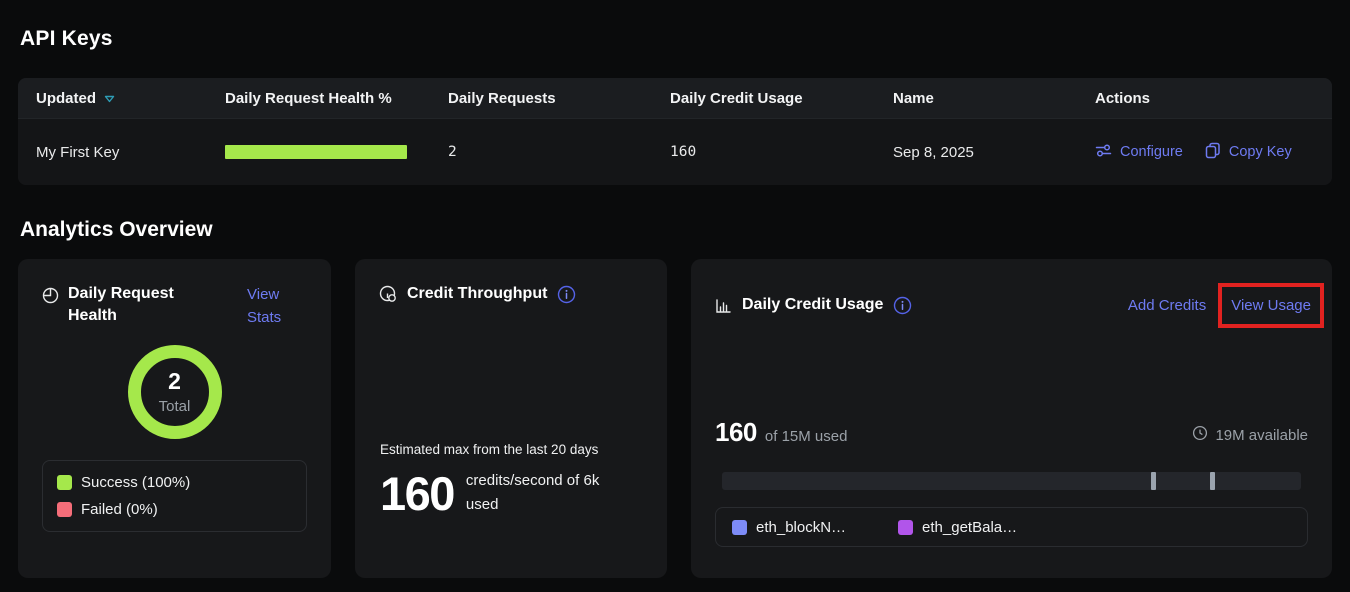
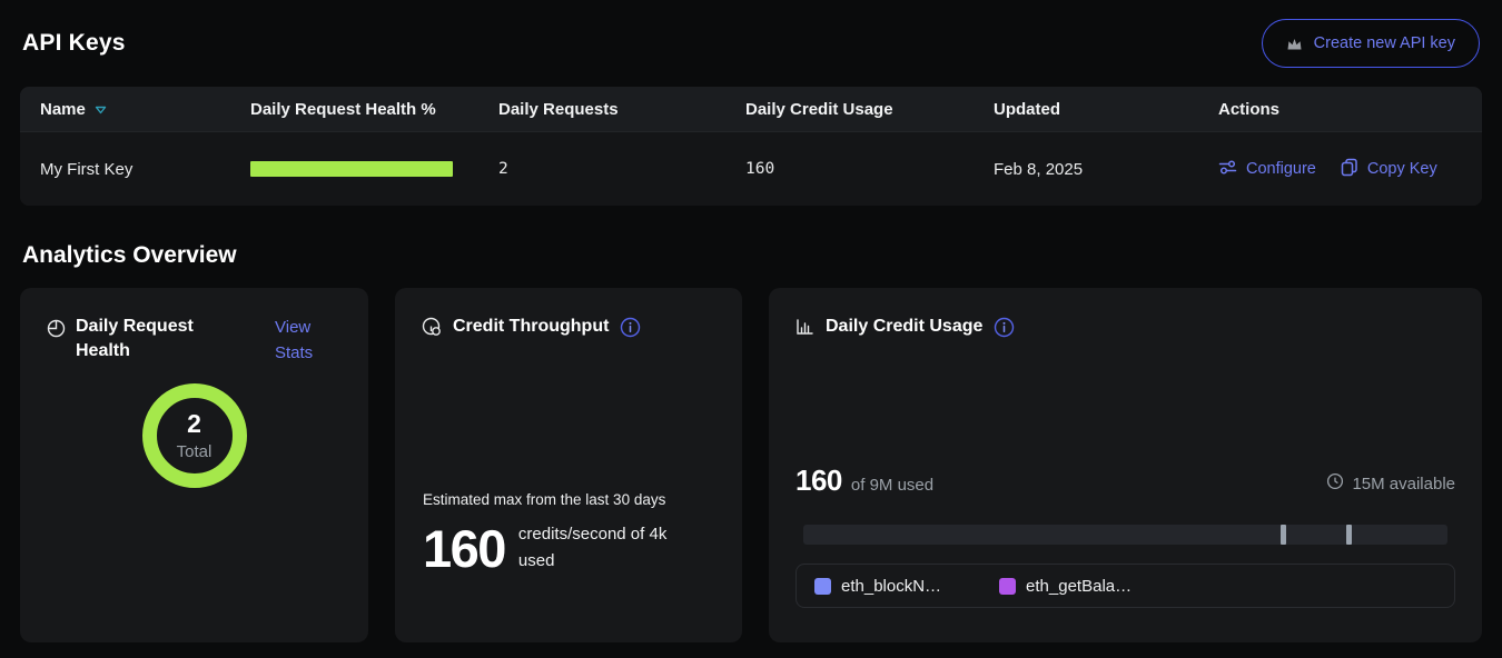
  API Keys
+ Create new API key
- Updated
+ Name
  Daily Request Health %
  Daily Requests
  Daily Credit Usage
- Name
+ Updated
  Actions
  My First Key
  2
  160
- Sep 8, 2025
+ Feb 8, 2025
  Configure
  Copy Key
  Analytics Overview
  Daily Request Health
  View Stats
  2
  Total
- Success (100%)
- Failed (0%)
  Credit Throughput
- Estimated max from the last 20 days
+ Estimated max from the last 30 days
  160
- credits/second of 6k used
+ credits/second of 4k used
  Daily Credit Usage
- Add Credits
- View Usage
  160
- of 15M used
+ of 9M used
- 19M available
+ 15M available
  eth_blockN…
  eth_getBala…
